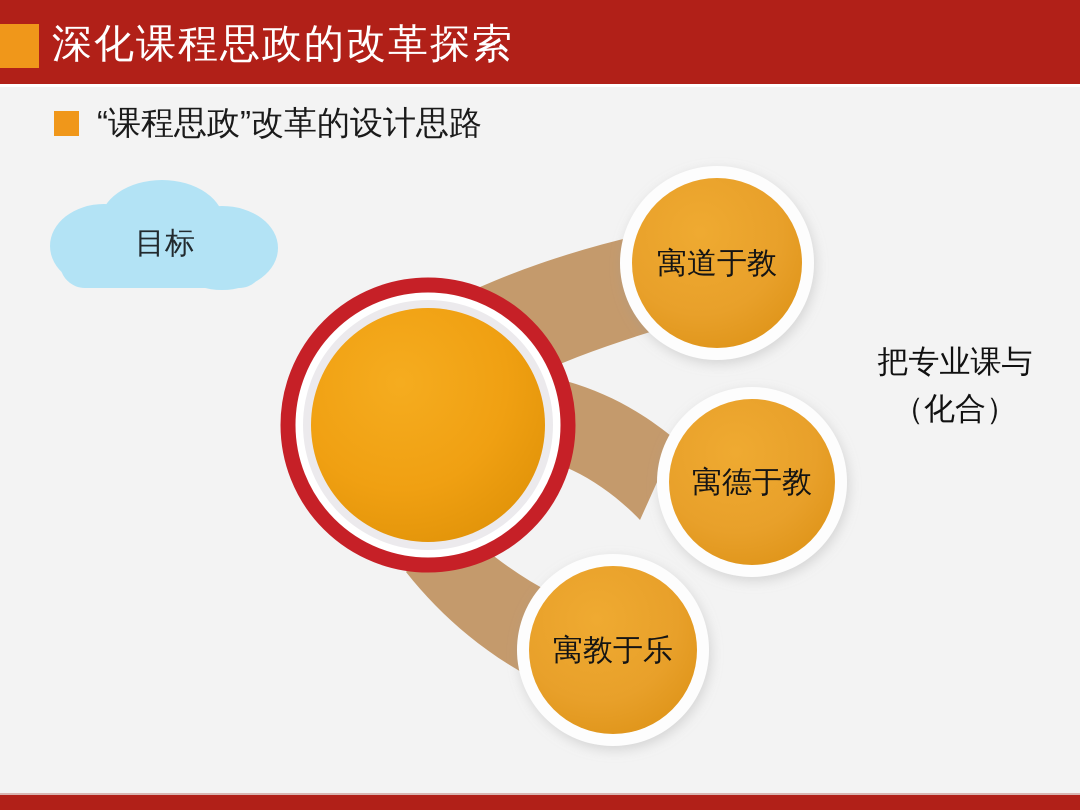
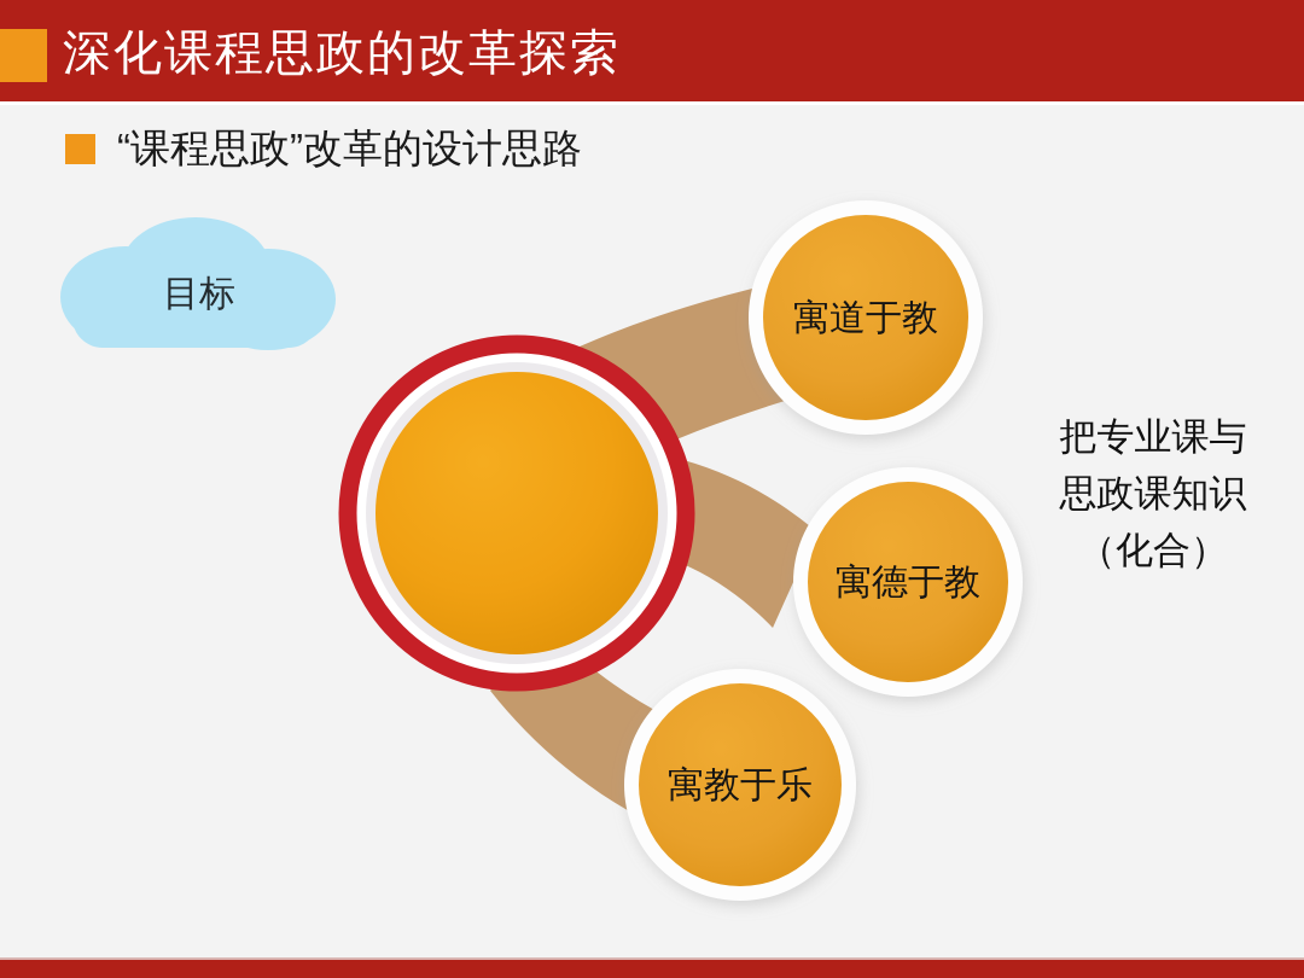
  深化课程思政的改革探索
  “课程思政”改革的设计思路
  目标
  寓道于教
  寓德于教
  寓教于乐
  把专业课与
+ 思政课知识
  （化合）
